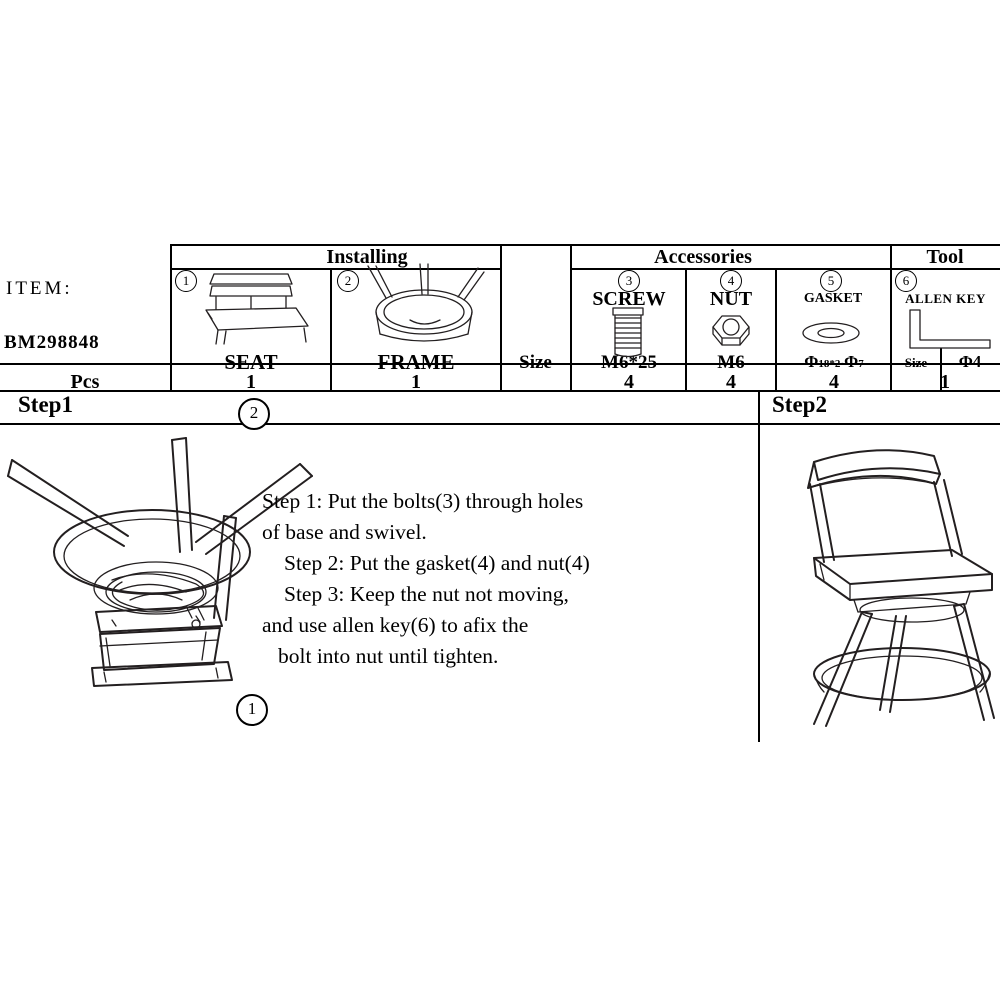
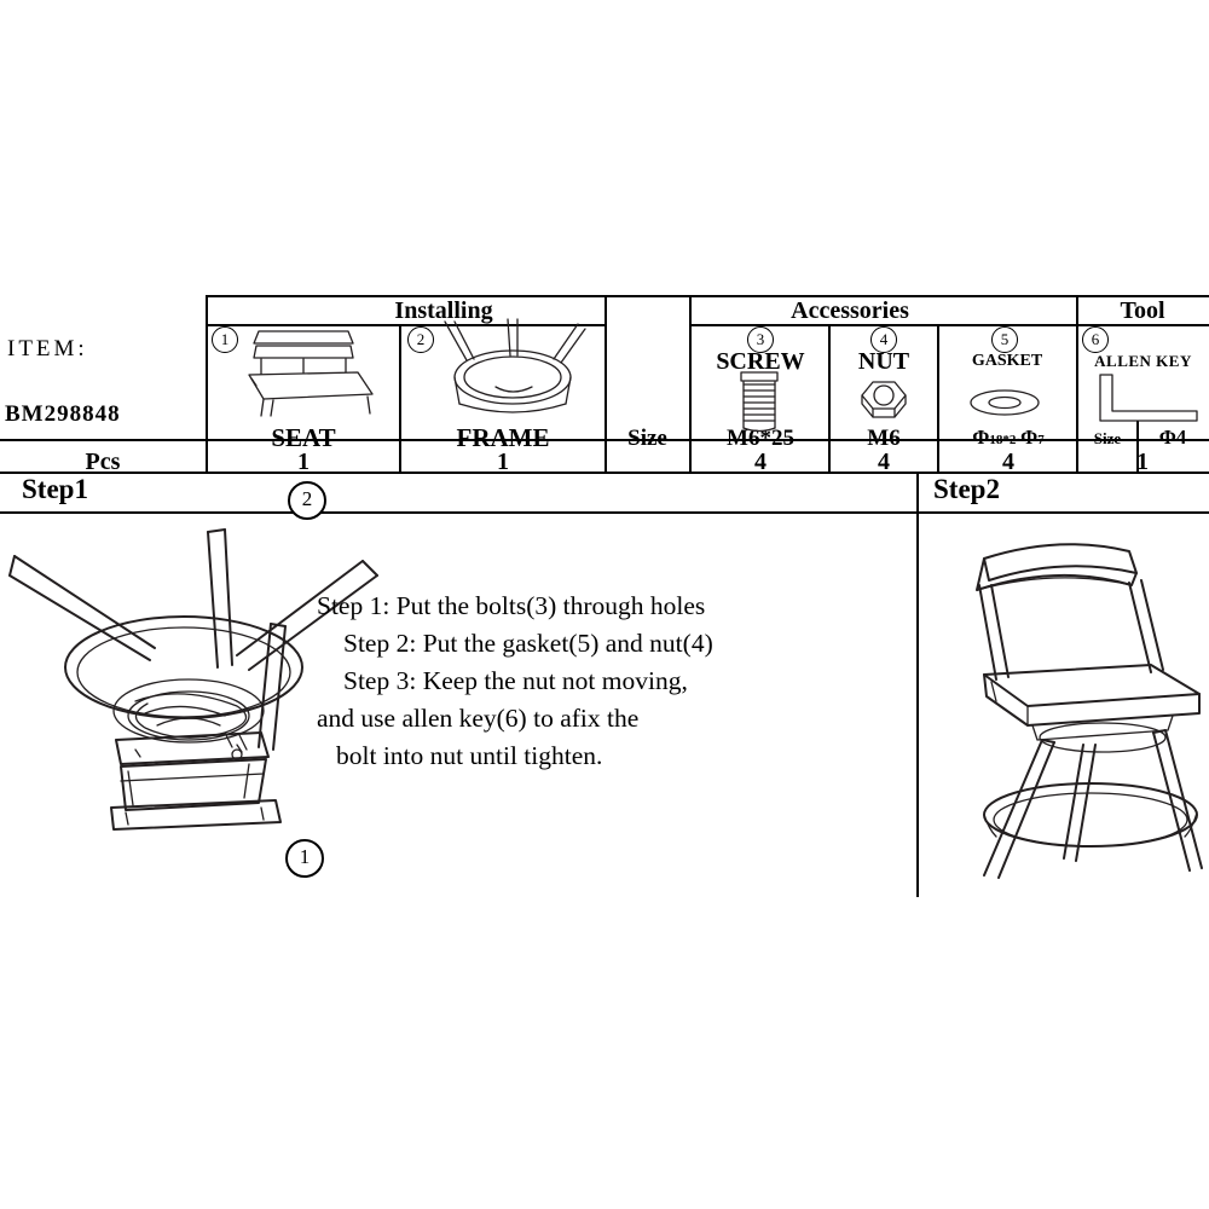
  ITEM:
  BM298848
  Installing
  Accessories
  Tool
  1
  2
  3
  4
  5
  6
  SCREW
  NUT
  GASKET
  ALLEN KEY
  SEAT
  FRAME
  Size
  M6*25
  M6
  Φ18*2·Φ7
  Size
  Φ4
  Pcs
  1
  1
  4
  4
  4
  1
  Step1
  Step2
  2
  1
  Step 1: Put the bolts(3) through holes
- of base and swivel.
- Step 2: Put the gasket(4) and nut(4)
+ Step 2: Put the gasket(5) and nut(4)
  Step 3: Keep the nut not moving,
  and use allen key(6) to afix the
  bolt into nut until tighten.
